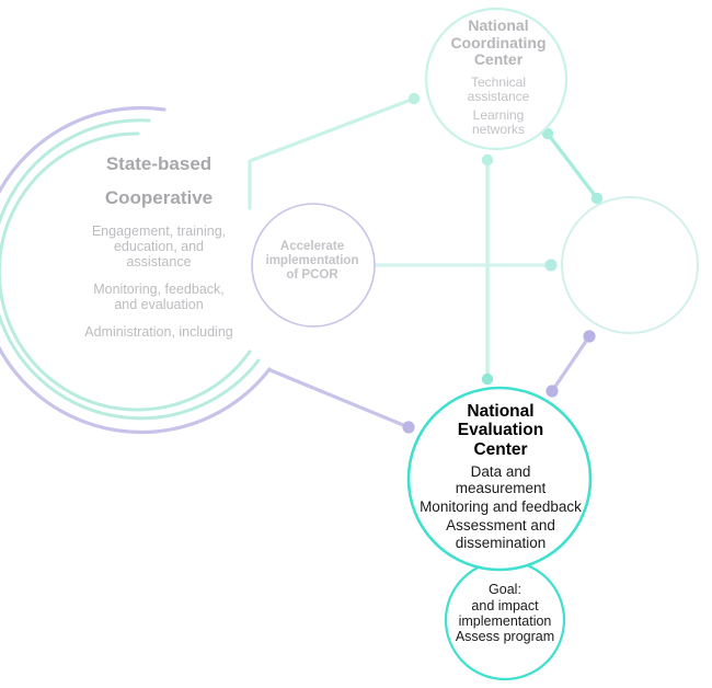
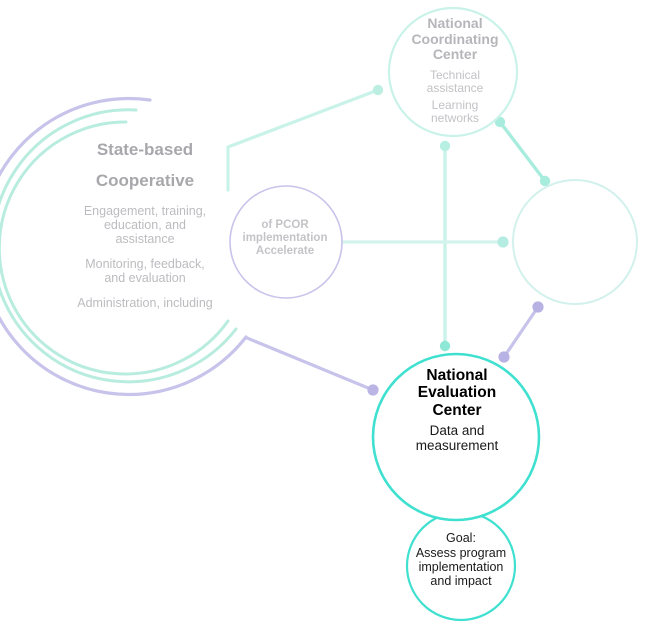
  State-based
  Cooperative
  Engagement, training,
  education, and
  assistance
  Monitoring, feedback,
  and evaluation
  Administration, including
  National
  Coordinating
  Center
  Technical
  assistance
  Learning
  networks
- Accelerate
+ of PCOR
  implementation
- of PCOR
+ Accelerate
  National
  Evaluation
  Center
  Data and
  measurement
- Monitoring and feedback
- Assessment and
- dissemination
  Goal:
- and impact
+ Assess program
  implementation
- Assess program
+ and impact
